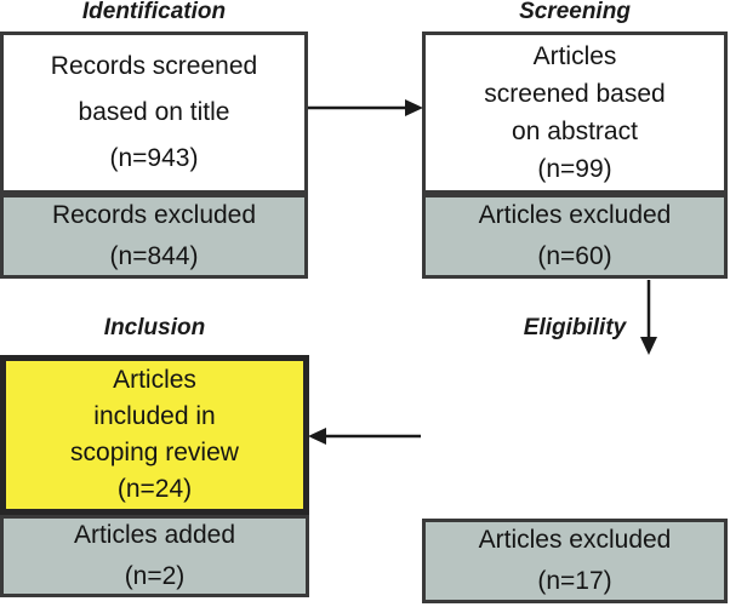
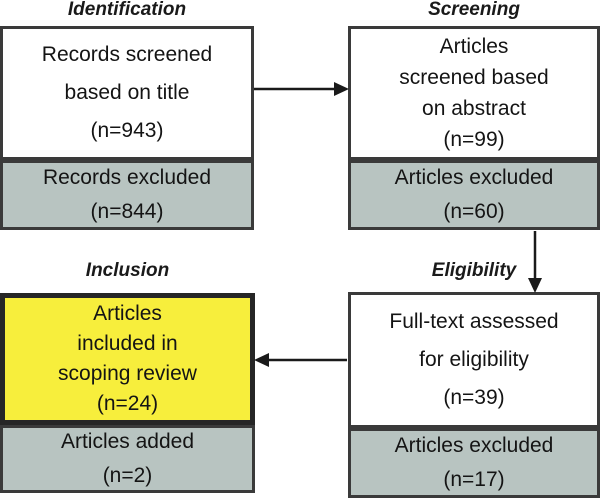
  Identification
  Screening
  Eligibility
  Inclusion
  Records screened
  based on title
  (n=943)
  Records excluded
  (n=844)
  Articles
  screened based
  on abstract
  (n=99)
  Articles excluded
  (n=60)
+ Full-text assessed
+ for eligibility
+ (n=39)
  Articles excluded
  (n=17)
  Articles
  included in
  scoping review
  (n=24)
  Articles added
  (n=2)
